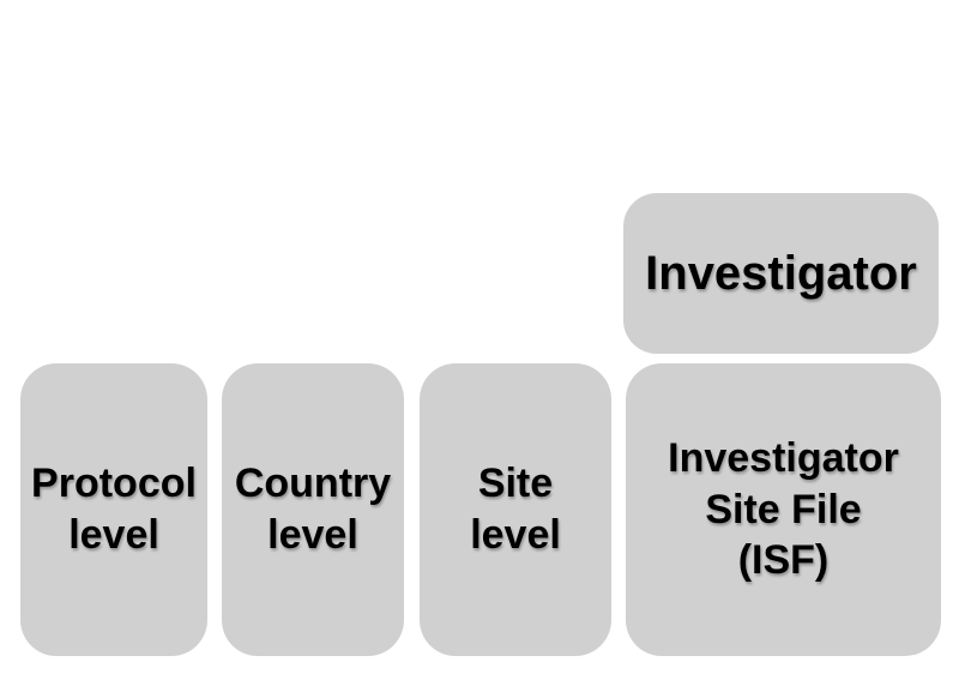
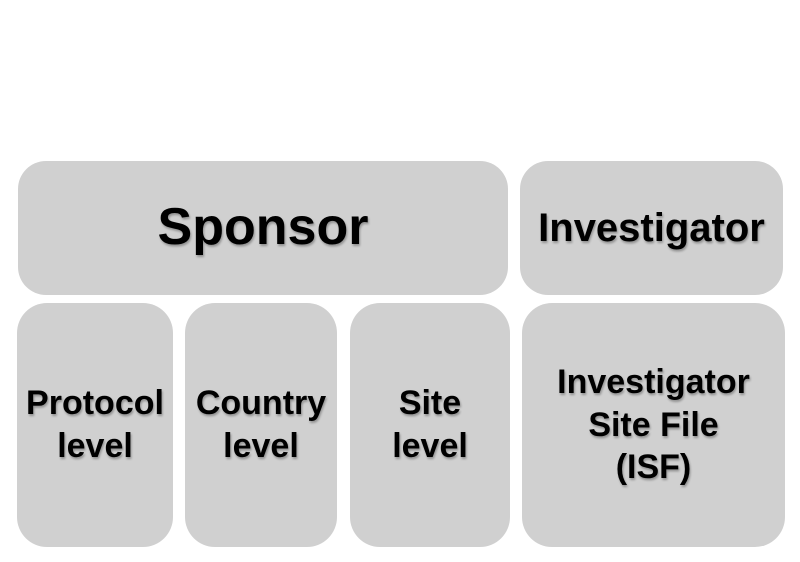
+ Sponsor
  Investigator
  Protocol
  level
  Country
  level
  Site
  level
  Investigator
  Site File
  (ISF)
